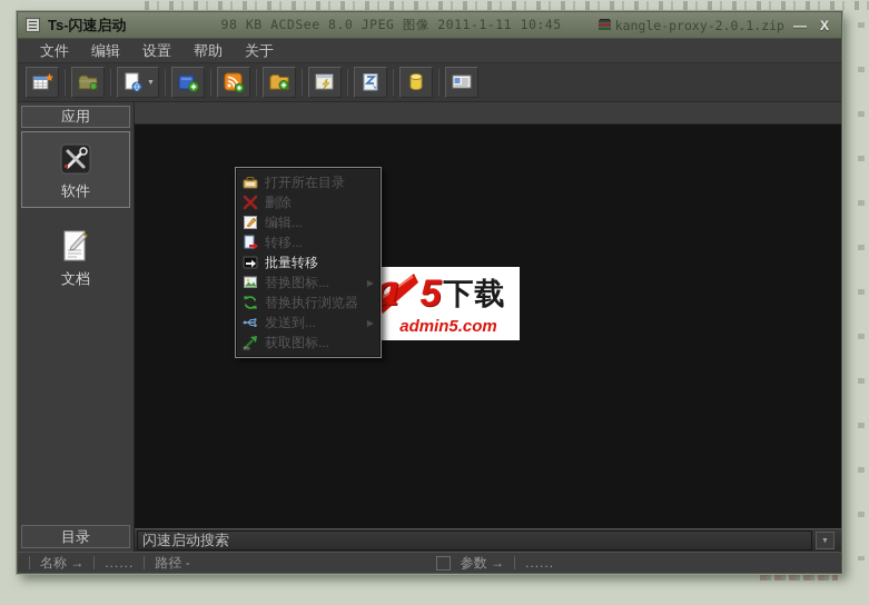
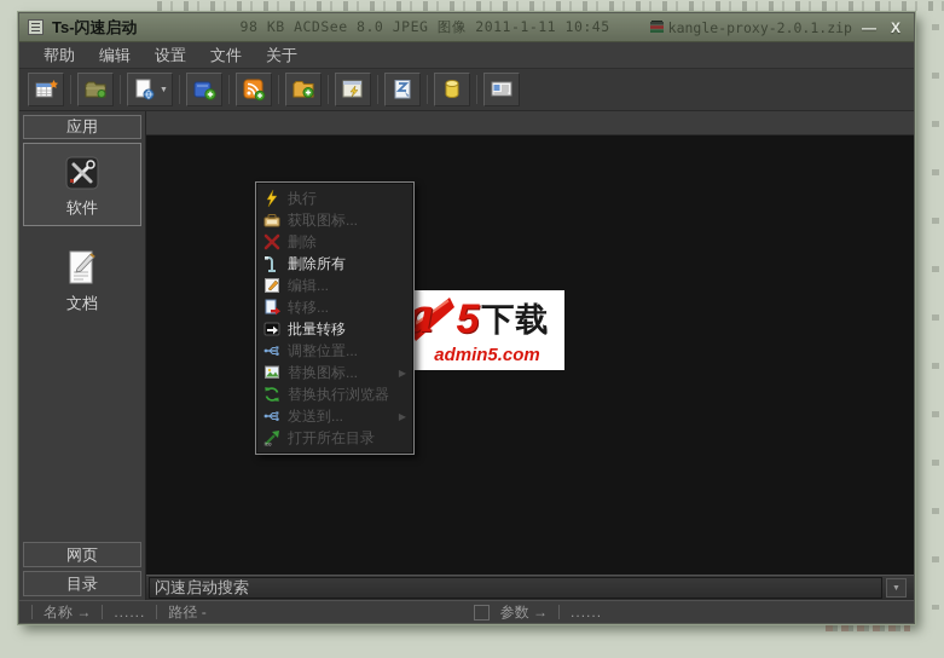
  Ts-闪速启动
  98 KB ACDSee 8.0 JPEG 图像 2011-1-11 10:45
  kangle-proxy-2.0.1.zip
  —
  X
- 文件
+ 帮助
  编辑
  设置
- 帮助
+ 文件
  关于
  应用
  软件
  文档
+ 网页
  目录
+ 执行
- 打开所在目录
+ 获取图标...
  删除
+ 删除所有
  编辑...
  转移...
  批量转移
+ 调整位置...
  替换图标...
  ▶
  替换执行浏览器
  发送到...
  ▶
- 获取图标...
+ 打开所在目录
  a
  5
  下载
  admin5.com
  闪速启动搜索
  名称 →
  ......
  路径 -
  参数 →
  ......
